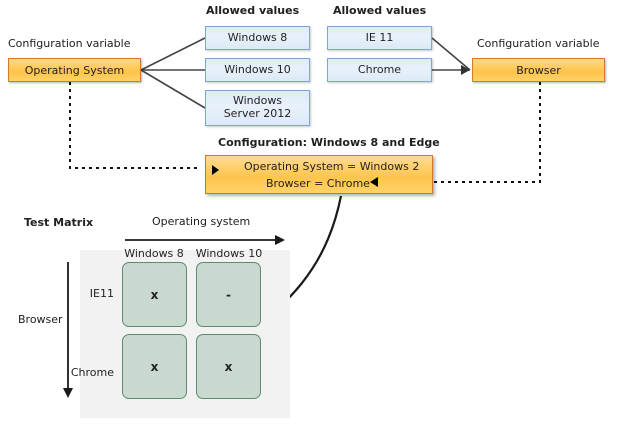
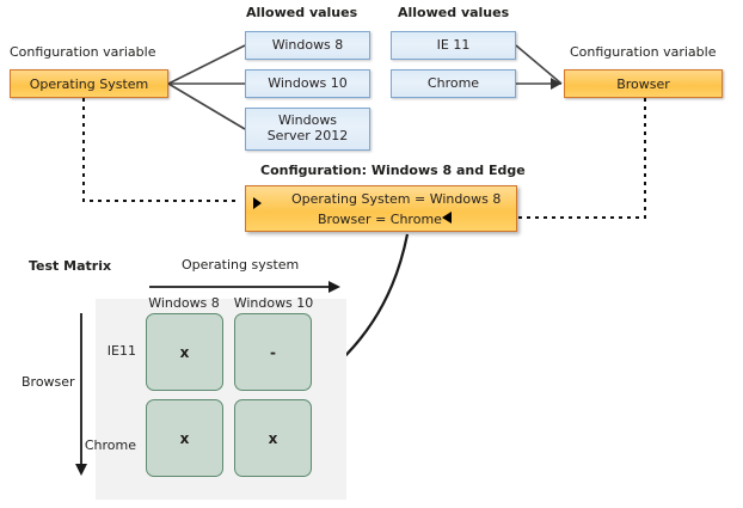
  Configuration variable
  Operating System
  Allowed values
  Windows 8
  Windows 10
  Windows
  Server 2012
  Allowed values
  IE 11
  Chrome
  Configuration variable
  Browser
  Configuration: Windows 8 and Edge
- Operating System = Windows 2
+ Operating System = Windows 8
  Browser = Chrome
  Test Matrix
  Operating system
  Browser
  Windows 8
  Windows 10
  IE11
  Chrome
  x
  -
  x
  x
